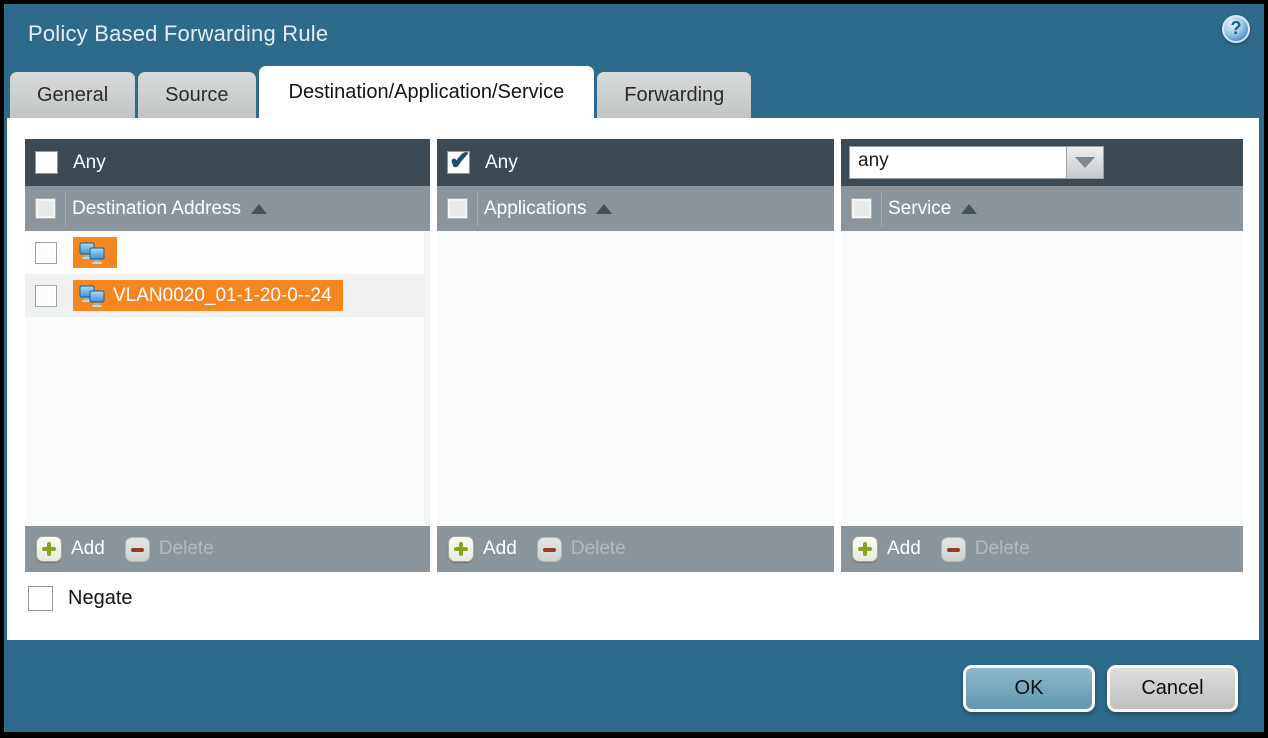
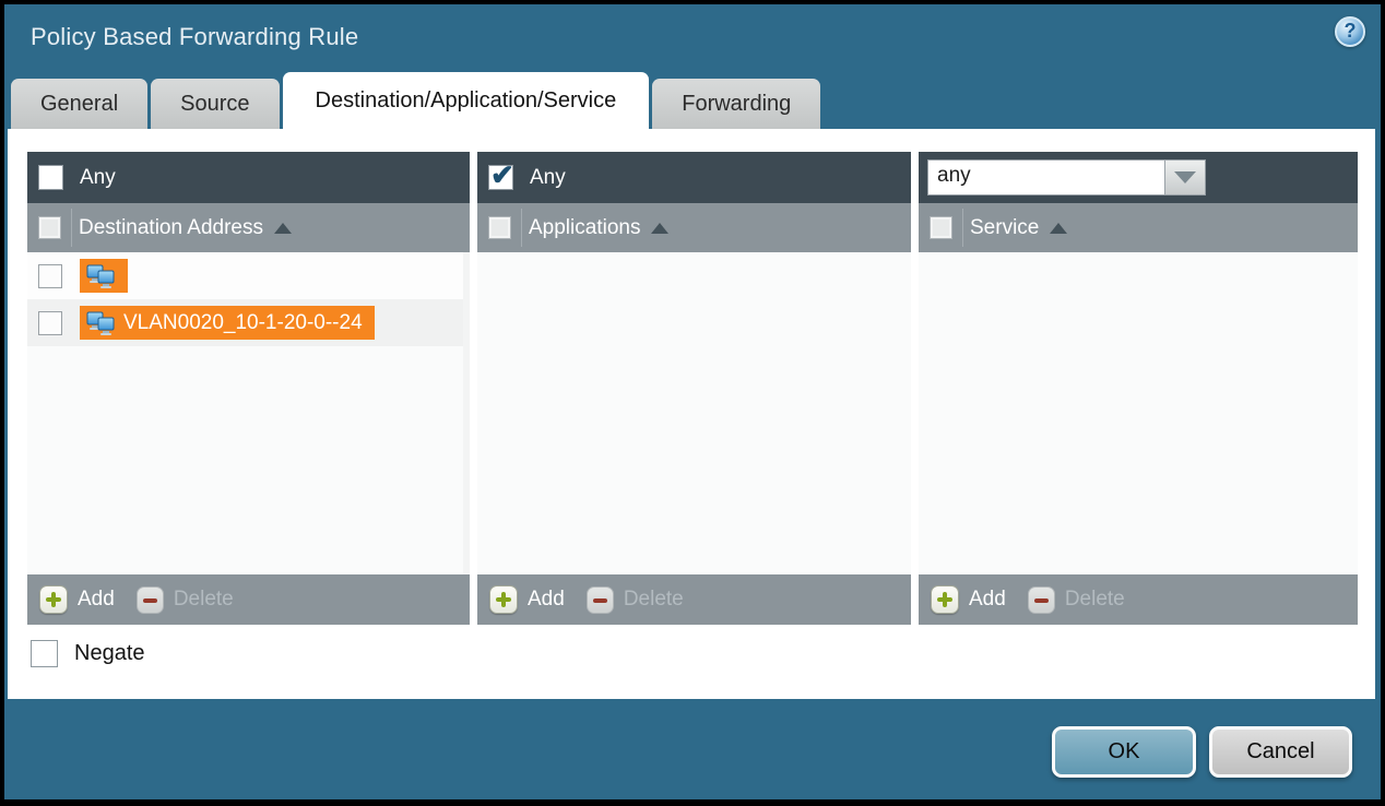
  Policy Based Forwarding Rule
  General
  Source
  Destination/Application/Service
  Forwarding
  Any
  Destination Address
- VLAN0020_01-1-20-0--24
+ VLAN0020_10-1-20-0--24
  Add
  Delete
  Any
  Applications
  Add
  Delete
  any
  Service
  Add
  Delete
  Negate
  OK
  Cancel
